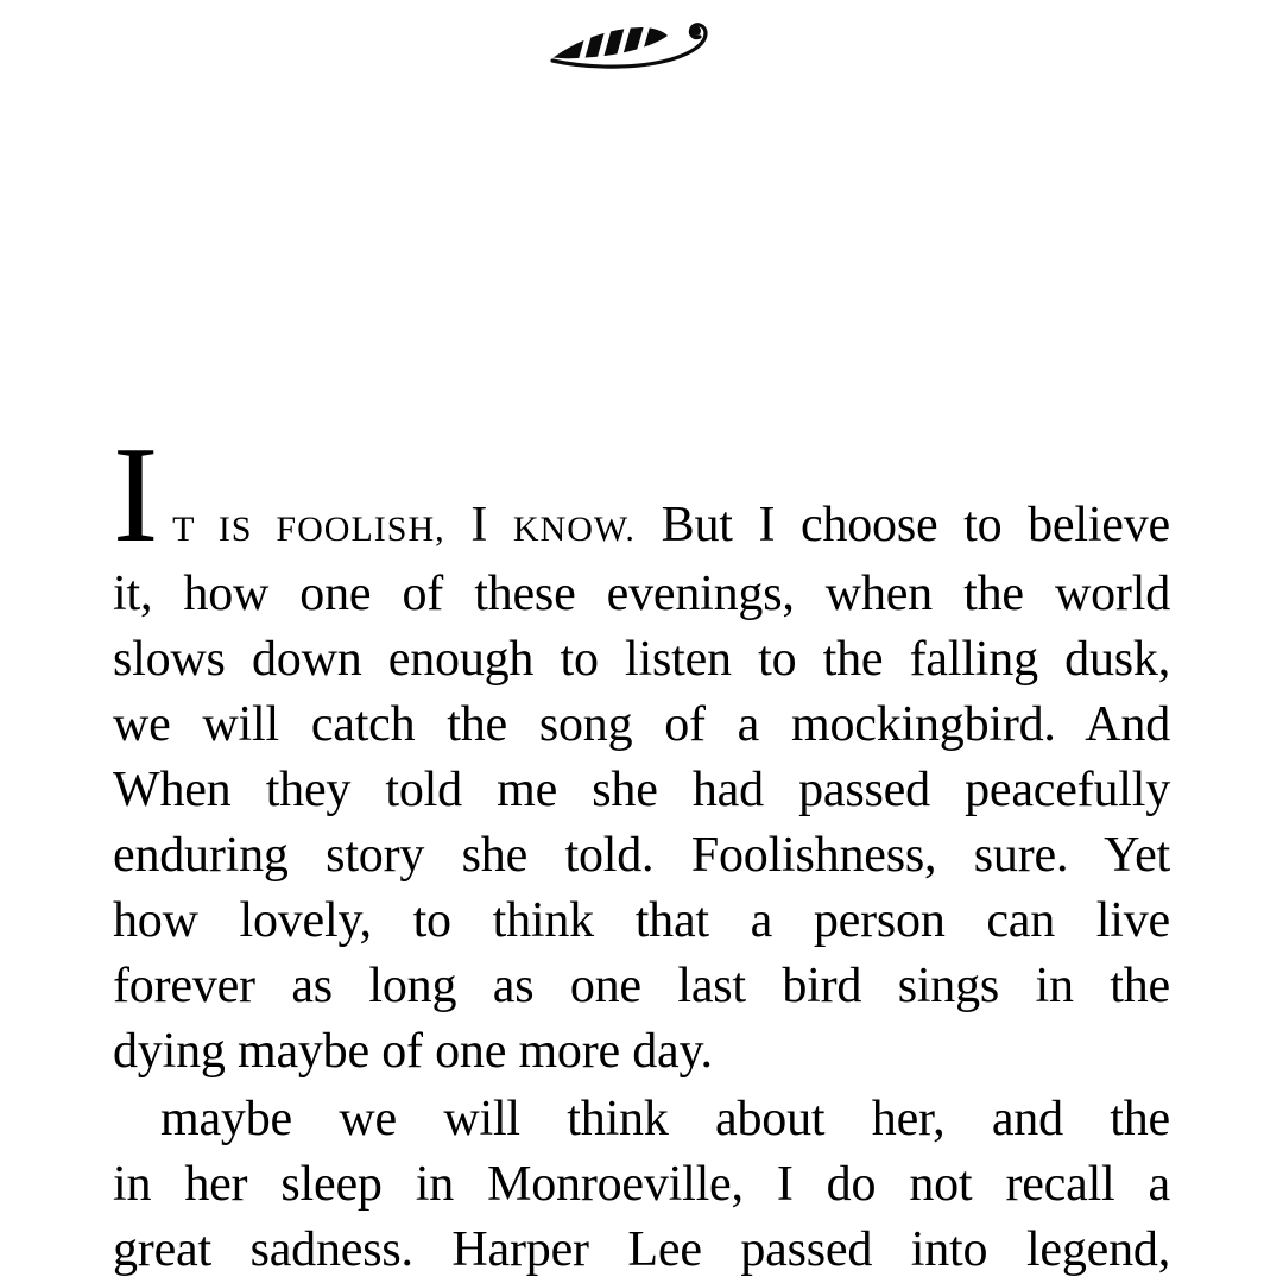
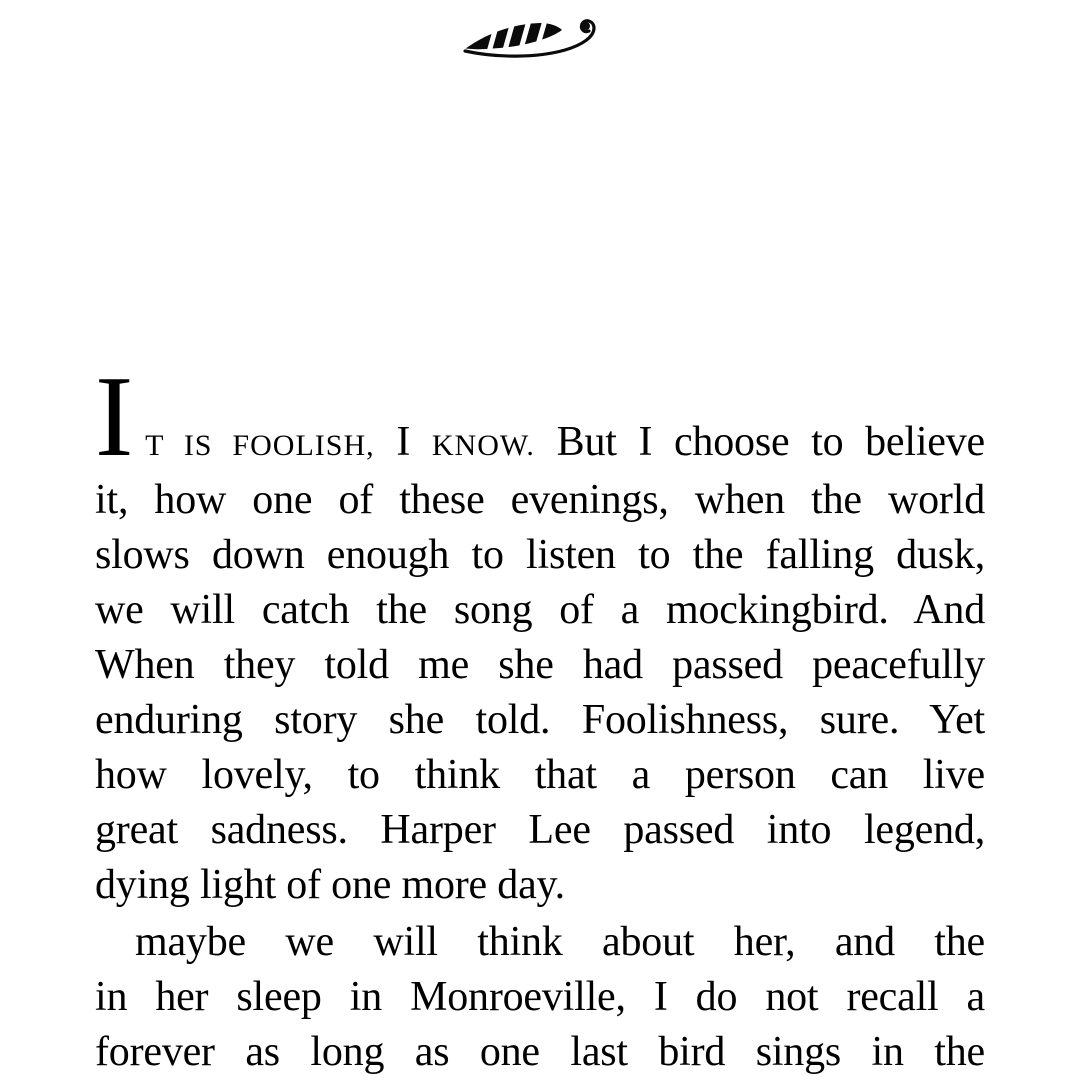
  I T IS FOOLISH, I KNOW. But I choose to believe
  it, how one of these evenings, when the world
  slows down enough to listen to the falling dusk,
  we will catch the song of a mockingbird. And
  When they told me she had passed peacefully
  enduring story she told. Foolishness, sure. Yet
  how lovely, to think that a person can live
- forever as long as one last bird sings in the
+ great sadness. Harper Lee passed into legend,
- dying maybe of one more day.
+ dying light of one more day.
  maybe we will think about her, and the
  in her sleep in Monroeville, I do not recall a
- great sadness. Harper Lee passed into legend,
+ forever as long as one last bird sings in the
